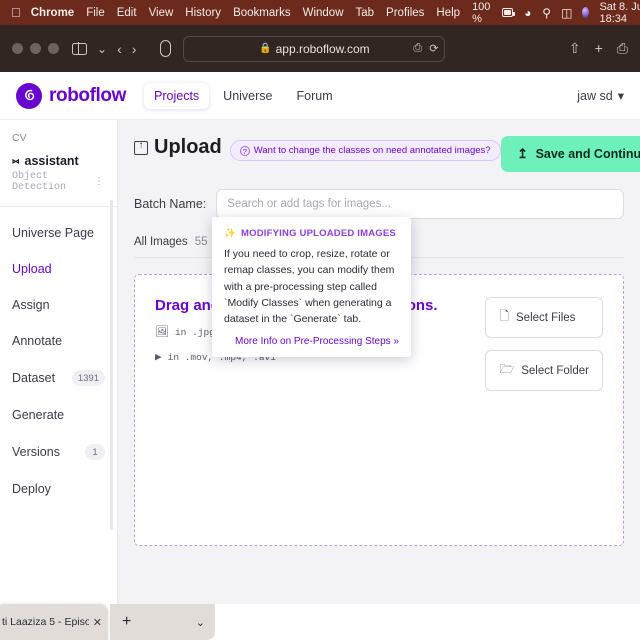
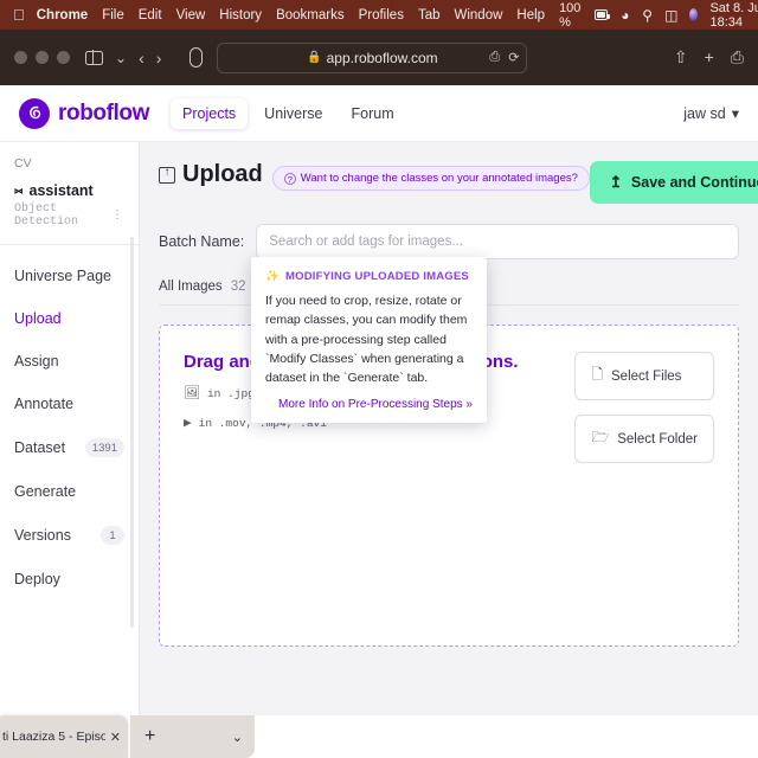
  
  Chrome
  File
  Edit
  View
  History
  Bookmarks
- Window
+ Profiles
  Tab
- Profiles
+ Window
  Help
  100 %
  ◕
  ⚲
  ◫
  Sat 8. J 18:34
  ⌄
  ‹
  ›
  🔒
  app.roboflow.com
  ⎙
  ⟳
  ⇧
  +
  ⎙
  roboflow
  Projects
  Universe
  Forum
  jaw sd
  ▾
  CV
  ⑅
  assistant
  Object Detection
  ⋮
  Universe Page
  Upload
  Assign
  Annotate
  Dataset
  1391
  Generate
  Versions
  1
  Deploy
  Upload
  ?
- Want to change the classes on need annotated images?
+ Want to change the classes on your annotated images?
  Save and Continu
  Batch Name:
  Search or add tags for images...
  All Images
- 55
+ 32
  🖼
  ▶
  🗋
  Select Files
  🗁
  Select Folder
  ✨
  MODIFYING UPLOADED IMAGES
  If you need to crop, resize, rotate or remap classes, you can modify them with a pre-processing step called `Modify Classes` when generating a dataset in the `Generate` tab.
  More Info on Pre-Processing Steps »
  ti Laaziza 5 - Episo
  ✕
  +
  ⌄
